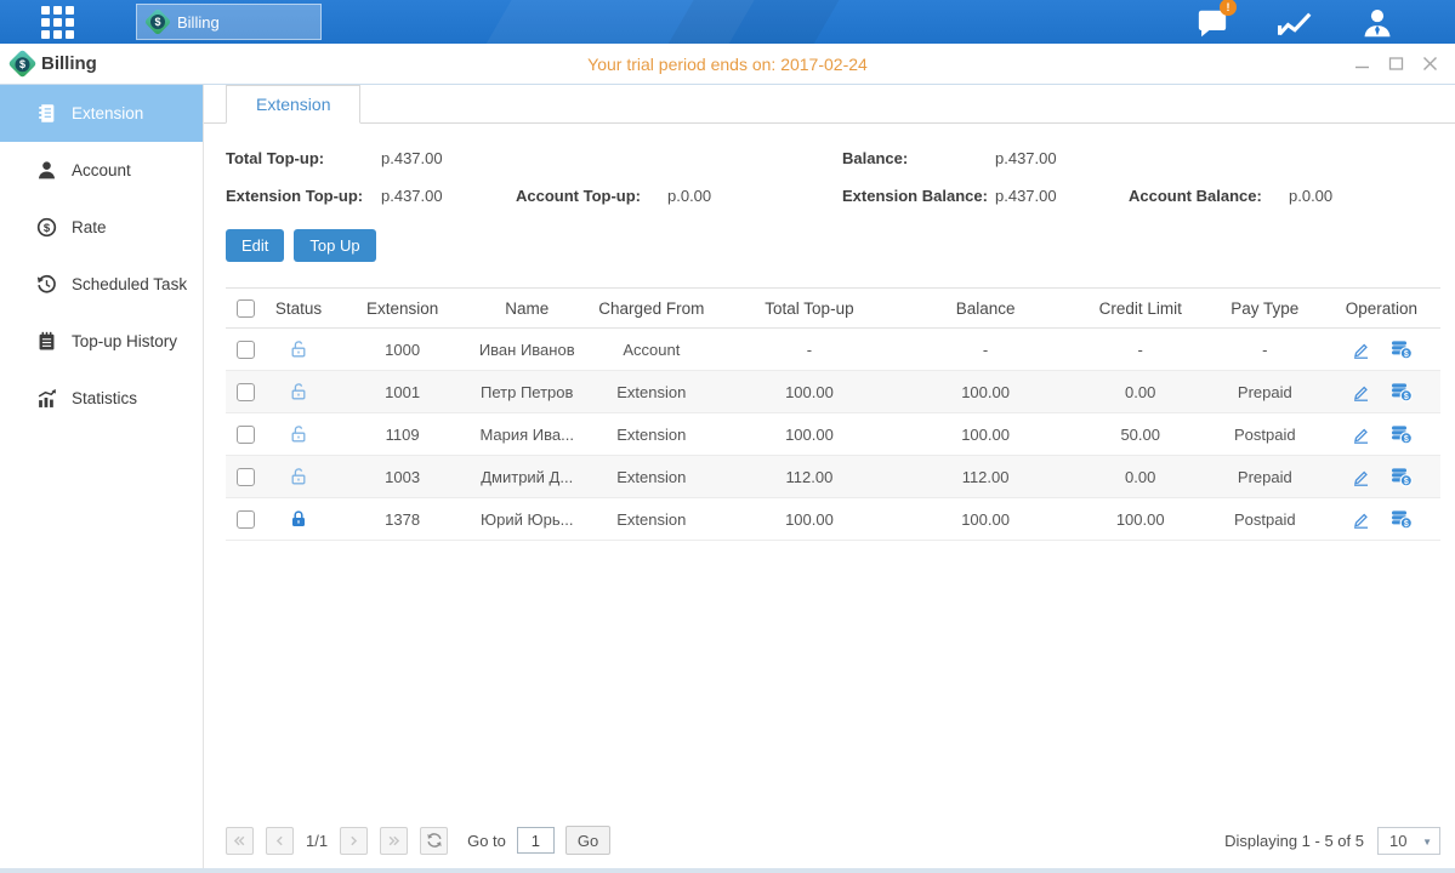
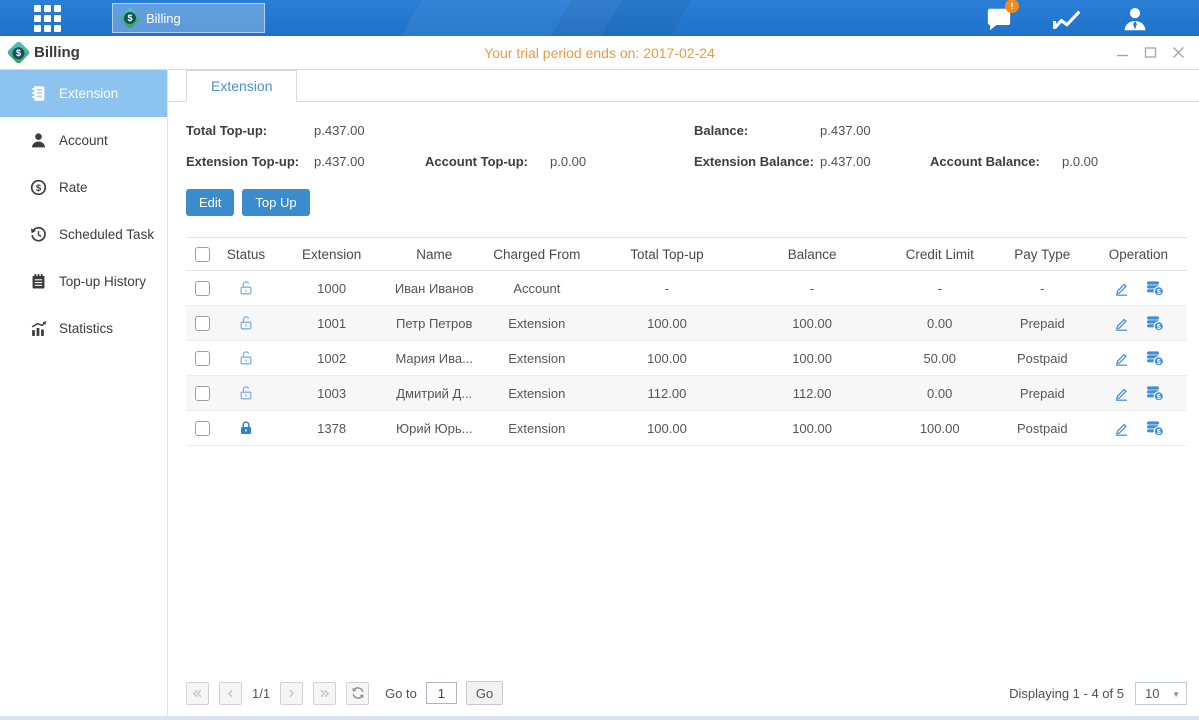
  Billing
  !
  Billing
  Your trial period ends on: 2017-02-24
  Extension
  Account
  $
  Rate
  Scheduled Task
  Top-up History
  Statistics
  Extension
  Total Top-up:
  p.437.00
  Extension Top-up:
  p.437.00
  Account Top-up:
  p.0.00
  Balance:
  p.437.00
  Extension Balance:
  p.437.00
  Account Balance:
  p.0.00
  Edit
  Top Up
  	Status	Extension	Name	Charged From	Total Top-up	Balance	Credit Limit	Pay Type	Operation
  		1000	Иван Иванов	Account	-	-	-	-
  		1001	Петр Петров	Extension	100.00	100.00	0.00	Prepaid
- 		1109	Мария Ива...	Extension	100.00	100.00	50.00	Postpaid
+ 		1002	Мария Ива...	Extension	100.00	100.00	50.00	Postpaid
  		1003	Дмитрий Д...	Extension	112.00	112.00	0.00	Prepaid
  		1378	Юрий Юрь...	Extension	100.00	100.00	100.00	Postpaid
  1/1
  Go to
  1
  Go
- Displaying 1 - 5 of 5
+ Displaying 1 - 4 of 5
  10
  ▼
